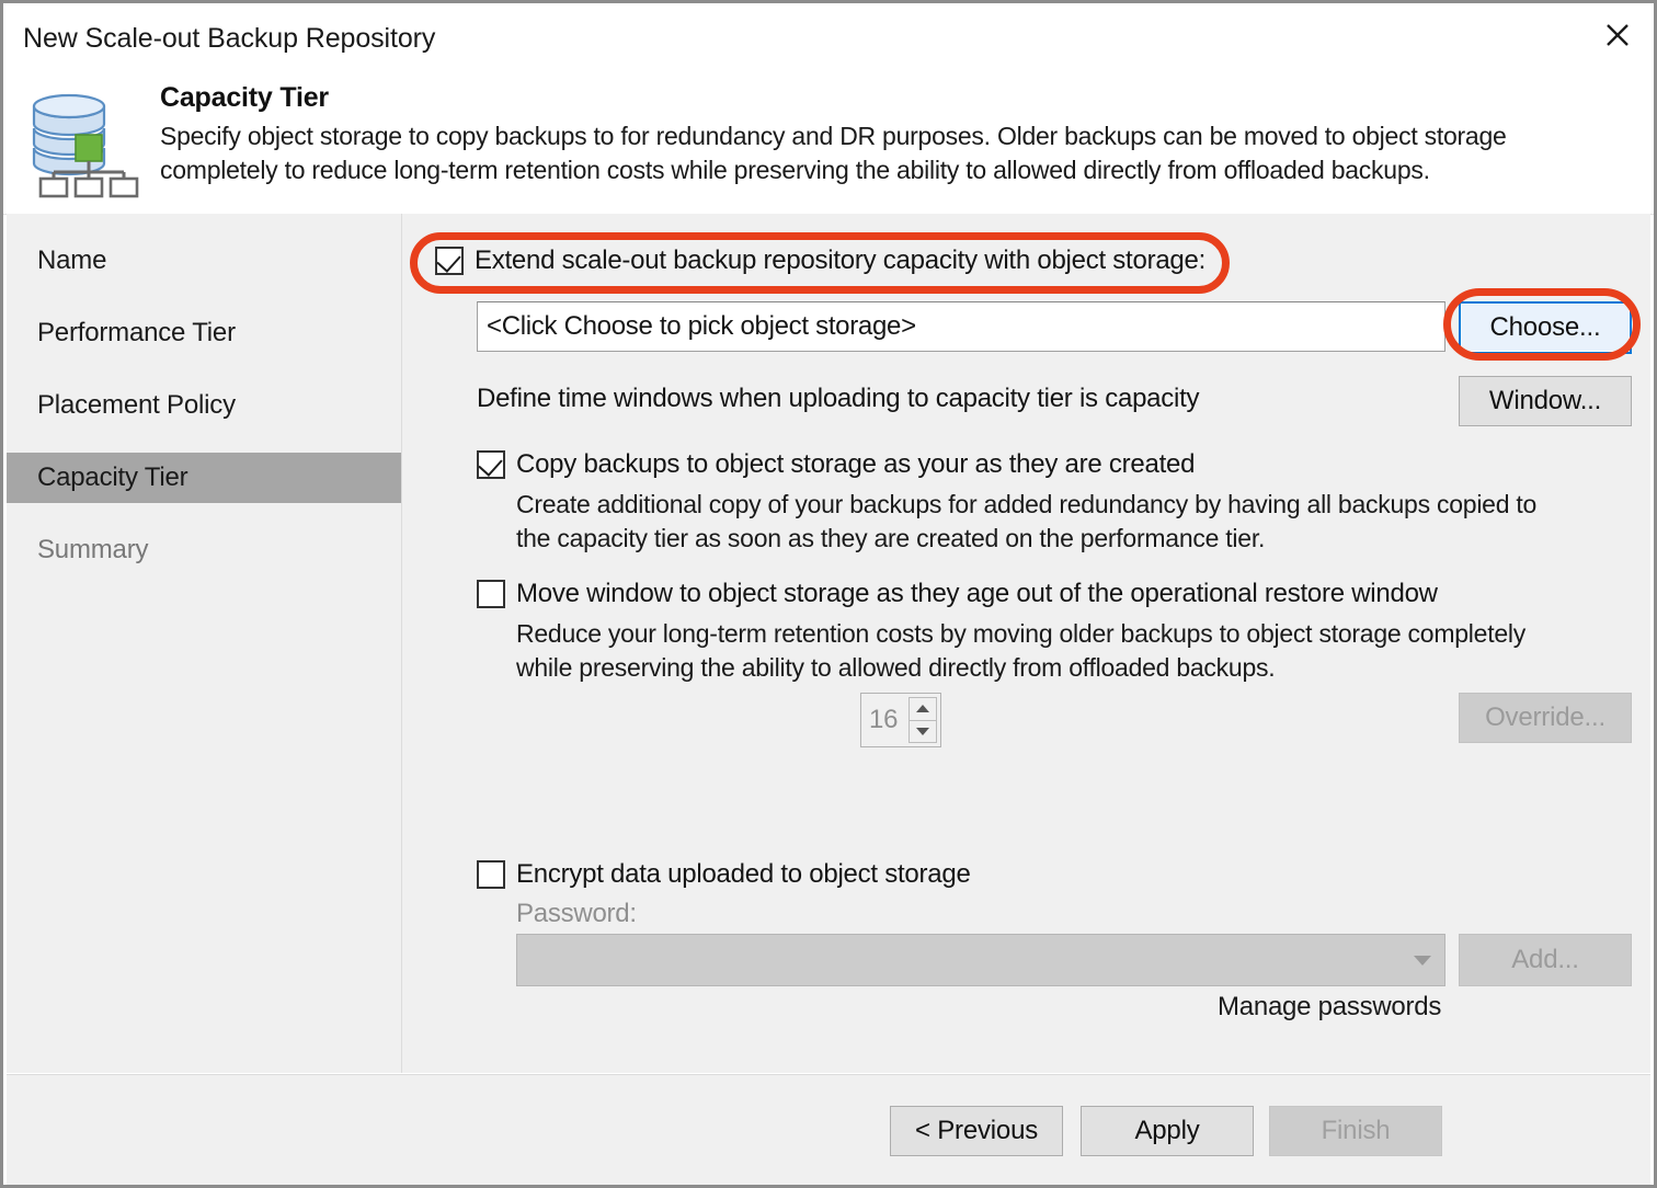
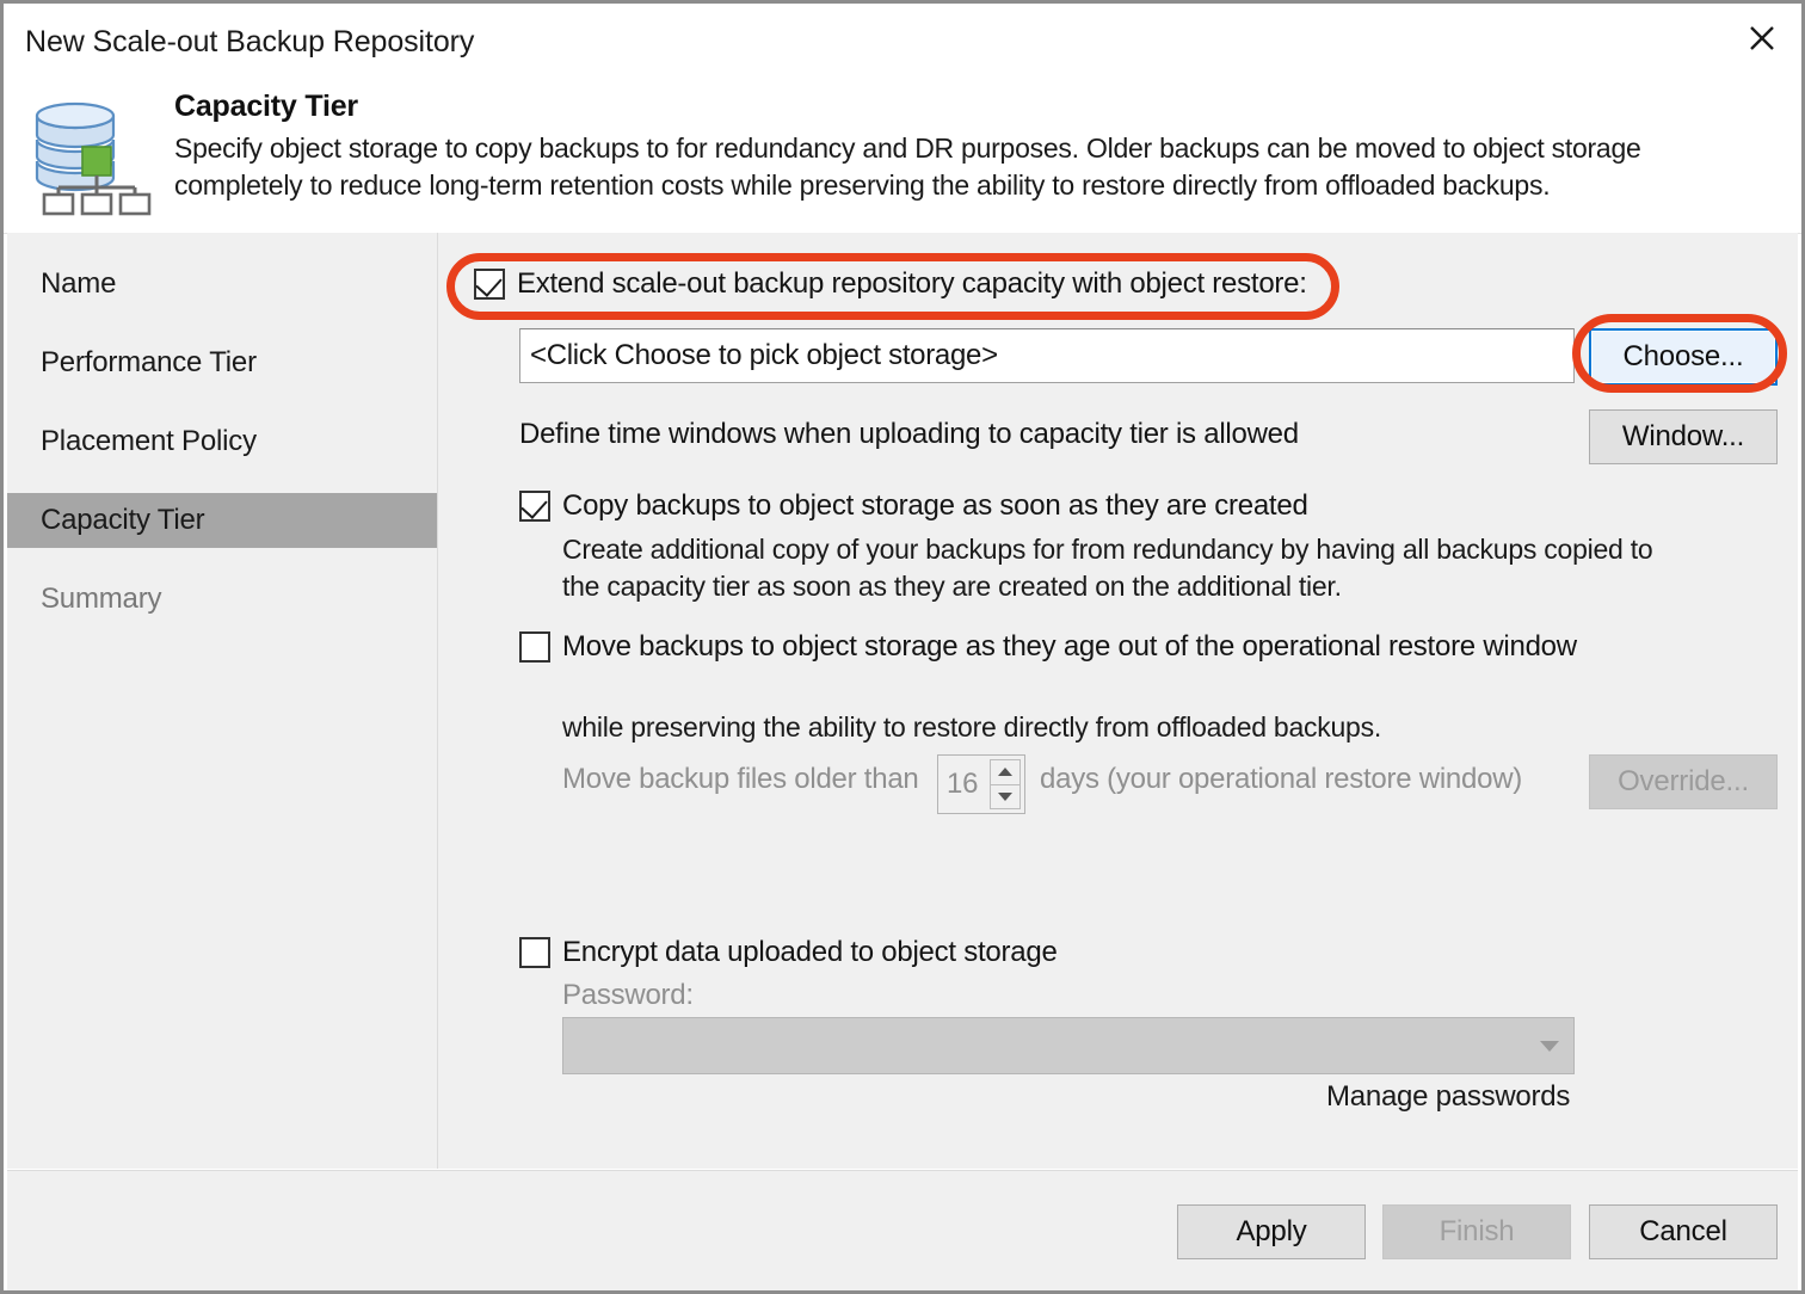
  New Scale-out Backup Repository
  Capacity Tier
- Specify object storage to copy backups to for redundancy and DR purposes. Older backups can be moved to object storage completely to reduce long-term retention costs while preserving the ability to allowed directly from offloaded backups.
+ Specify object storage to copy backups to for redundancy and DR purposes. Older backups can be moved to object storage completely to reduce long-term retention costs while preserving the ability to restore directly from offloaded backups.
  Name
  Performance Tier
  Placement Policy
  Capacity Tier
  Summary
- Extend scale-out backup repository capacity with object storage:
+ Extend scale-out backup repository capacity with object restore:
  <Click Choose to pick object storage>
  Choose...
- Define time windows when uploading to capacity tier is capacity
+ Define time windows when uploading to capacity tier is allowed
  Window...
- Copy backups to object storage as your as they are created
+ Copy backups to object storage as soon as they are created
- Create additional copy of your backups for added redundancy by having all backups copied to
+ Create additional copy of your backups for from redundancy by having all backups copied to
- the capacity tier as soon as they are created on the performance tier.
+ the capacity tier as soon as they are created on the additional tier.
- Move window to object storage as they age out of the operational restore window
+ Move backups to object storage as they age out of the operational restore window
- Reduce your long-term retention costs by moving older backups to object storage completely
- while preserving the ability to allowed directly from offloaded backups.
+ while preserving the ability to restore directly from offloaded backups.
+ Move backup files older than
  16
+ days (your operational restore window)
  Override...
  Encrypt data uploaded to object storage
  Password:
- Add...
  Manage passwords
- < Previous
  Apply
  Finish
+ Cancel
